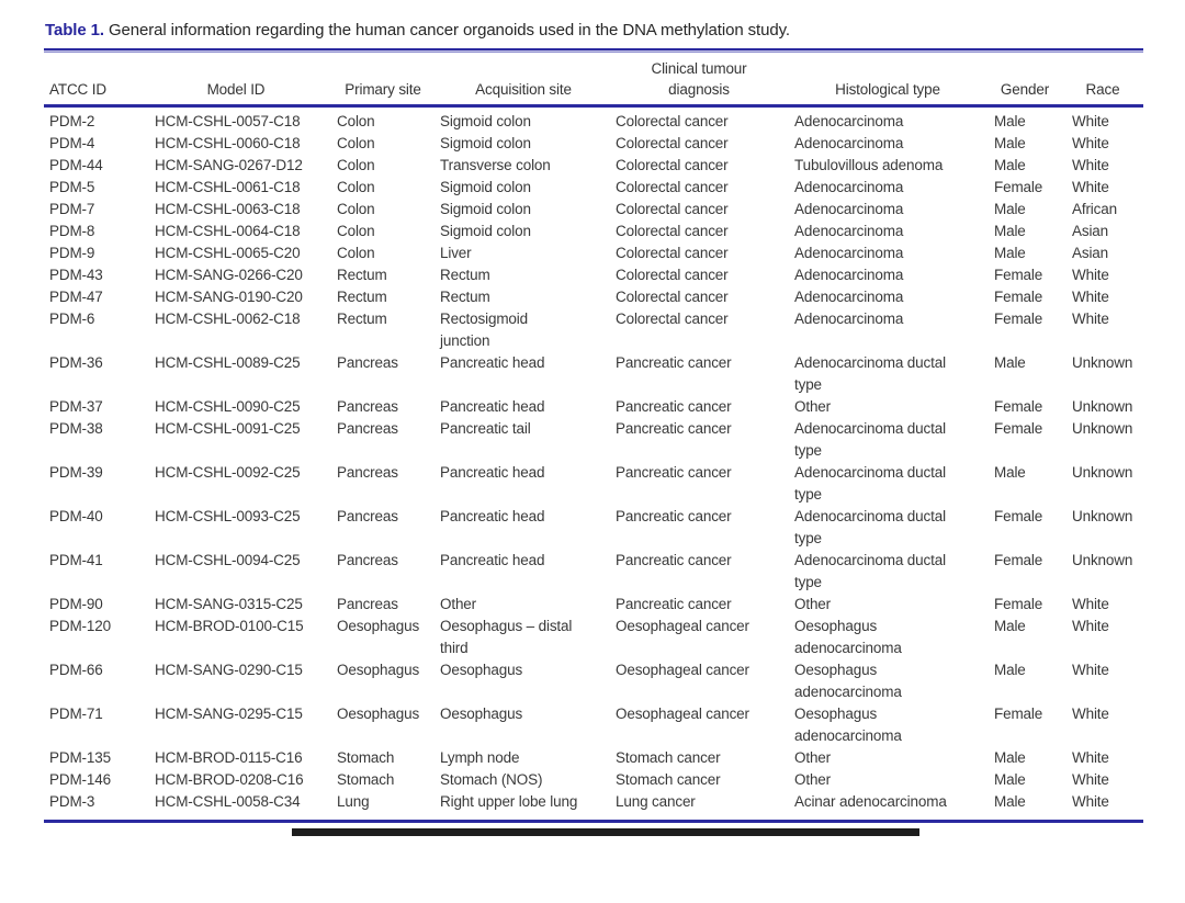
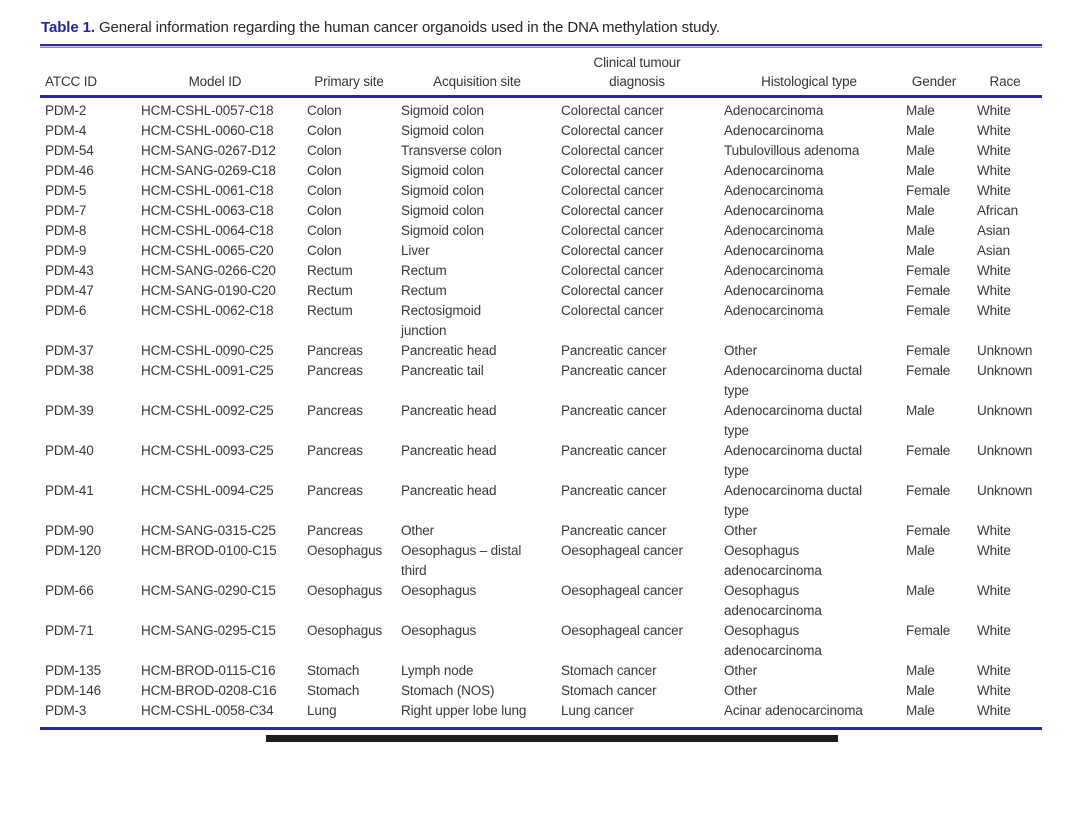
  Table 1. General information regarding the human cancer organoids used in the DNA methylation study.
  ATCC ID	Model ID	Primary site	Acquisition site	Clinical tumour diagnosis	Histological type	Gender	Race
  PDM-2	HCM-CSHL-0057-C18	Colon	Sigmoid colon	Colorectal cancer	Adenocarcinoma	Male	White
  PDM-4	HCM-CSHL-0060-C18	Colon	Sigmoid colon	Colorectal cancer	Adenocarcinoma	Male	White
- PDM-44	HCM-SANG-0267-D12	Colon	Transverse colon	Colorectal cancer	Tubulovillous adenoma	Male	White
+ PDM-54	HCM-SANG-0267-D12	Colon	Transverse colon	Colorectal cancer	Tubulovillous adenoma	Male	White
+ PDM-46	HCM-SANG-0269-C18	Colon	Sigmoid colon	Colorectal cancer	Adenocarcinoma	Male	White
  PDM-5	HCM-CSHL-0061-C18	Colon	Sigmoid colon	Colorectal cancer	Adenocarcinoma	Female	White
  PDM-7	HCM-CSHL-0063-C18	Colon	Sigmoid colon	Colorectal cancer	Adenocarcinoma	Male	African
  PDM-8	HCM-CSHL-0064-C18	Colon	Sigmoid colon	Colorectal cancer	Adenocarcinoma	Male	Asian
  PDM-9	HCM-CSHL-0065-C20	Colon	Liver	Colorectal cancer	Adenocarcinoma	Male	Asian
  PDM-43	HCM-SANG-0266-C20	Rectum	Rectum	Colorectal cancer	Adenocarcinoma	Female	White
  PDM-47	HCM-SANG-0190-C20	Rectum	Rectum	Colorectal cancer	Adenocarcinoma	Female	White
  PDM-6	HCM-CSHL-0062-C18	Rectum	Rectosigmoid junction	Colorectal cancer	Adenocarcinoma	Female	White
- PDM-36	HCM-CSHL-0089-C25	Pancreas	Pancreatic head	Pancreatic cancer	Adenocarcinoma ductal type	Male	Unknown
  PDM-37	HCM-CSHL-0090-C25	Pancreas	Pancreatic head	Pancreatic cancer	Other	Female	Unknown
  PDM-38	HCM-CSHL-0091-C25	Pancreas	Pancreatic tail	Pancreatic cancer	Adenocarcinoma ductal type	Female	Unknown
  PDM-39	HCM-CSHL-0092-C25	Pancreas	Pancreatic head	Pancreatic cancer	Adenocarcinoma ductal type	Male	Unknown
  PDM-40	HCM-CSHL-0093-C25	Pancreas	Pancreatic head	Pancreatic cancer	Adenocarcinoma ductal type	Female	Unknown
  PDM-41	HCM-CSHL-0094-C25	Pancreas	Pancreatic head	Pancreatic cancer	Adenocarcinoma ductal type	Female	Unknown
  PDM-90	HCM-SANG-0315-C25	Pancreas	Other	Pancreatic cancer	Other	Female	White
  PDM-120	HCM-BROD-0100-C15	Oesophagus	Oesophagus – distal third	Oesophageal cancer	Oesophagus adenocarcinoma	Male	White
  PDM-66	HCM-SANG-0290-C15	Oesophagus	Oesophagus	Oesophageal cancer	Oesophagus adenocarcinoma	Male	White
  PDM-71	HCM-SANG-0295-C15	Oesophagus	Oesophagus	Oesophageal cancer	Oesophagus adenocarcinoma	Female	White
  PDM-135	HCM-BROD-0115-C16	Stomach	Lymph node	Stomach cancer	Other	Male	White
  PDM-146	HCM-BROD-0208-C16	Stomach	Stomach (NOS)	Stomach cancer	Other	Male	White
  PDM-3	HCM-CSHL-0058-C34	Lung	Right upper lobe lung	Lung cancer	Acinar adenocarcinoma	Male	White
